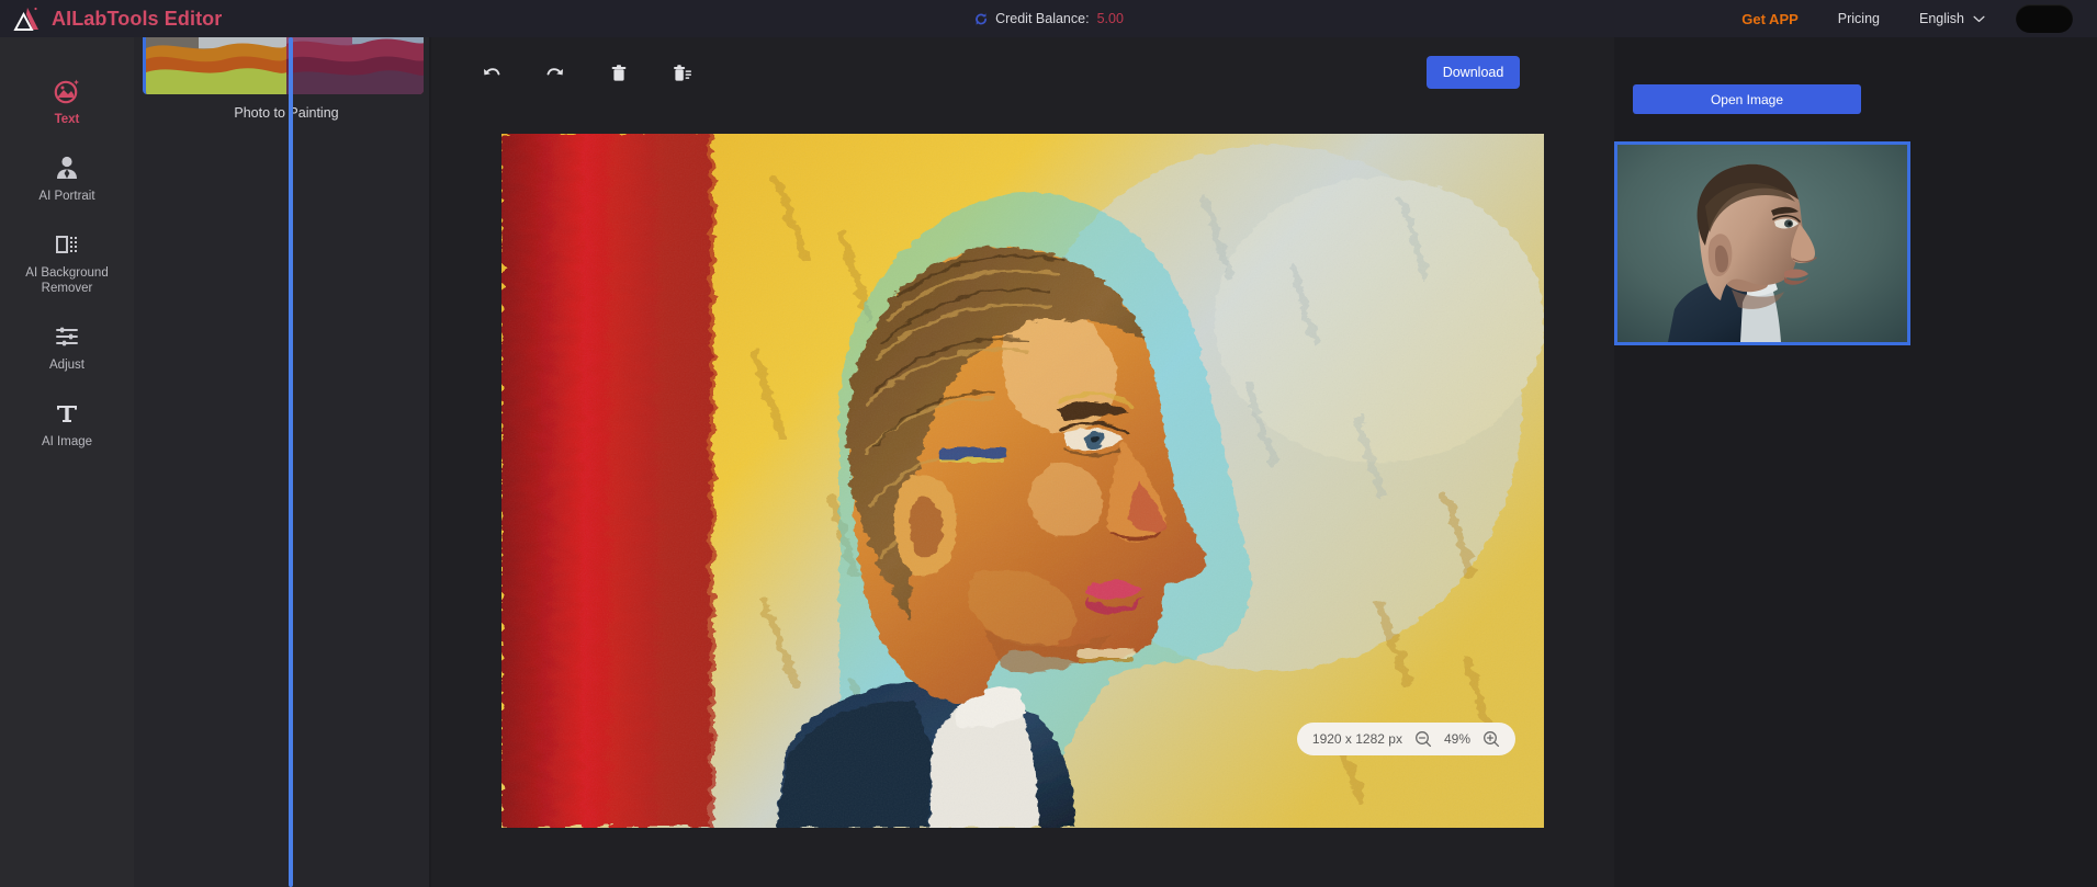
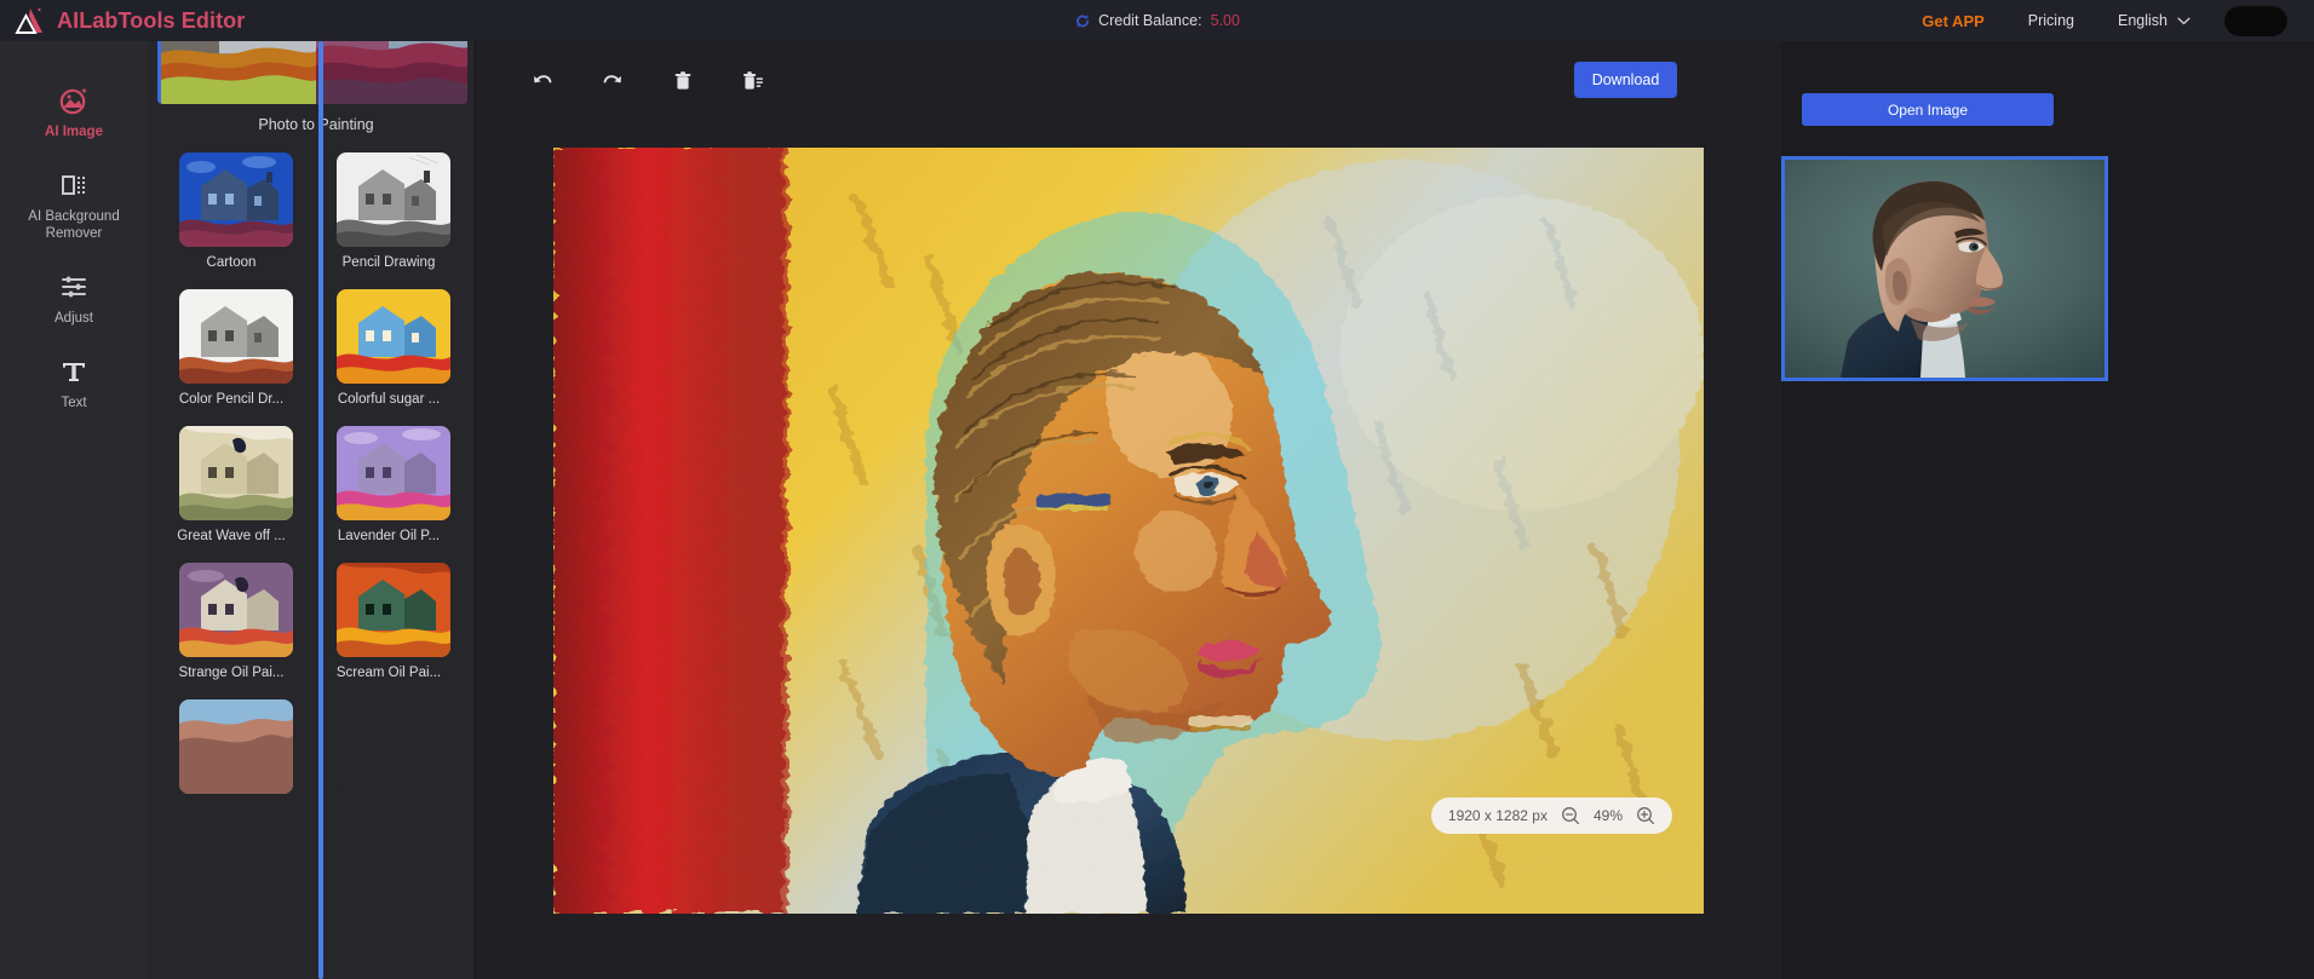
  AILabTools Editor
  Credit Balance:
  5.00
  Get APP
  Pricing
  English
- Text
+ AI Image
- AI Portrait
  AI Background Remover
  Adjust
- AI Image
+ Text
  Photo to Painting
+ Cartoon
+ Pencil Drawing
+ Color Pencil Dr...
+ Colorful sugar ...
+ Great Wave off ...
+ Lavender Oil P...
+ Strange Oil Pai...
+ Scream Oil Pai...
  Download
  1920 x 1282 px
  49%
  Open Image
